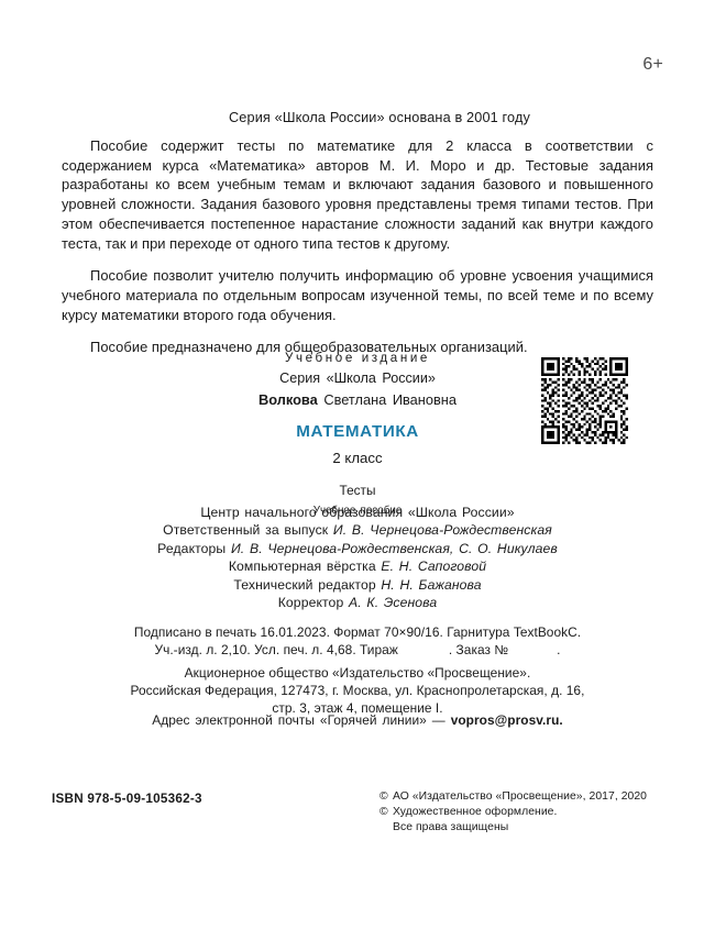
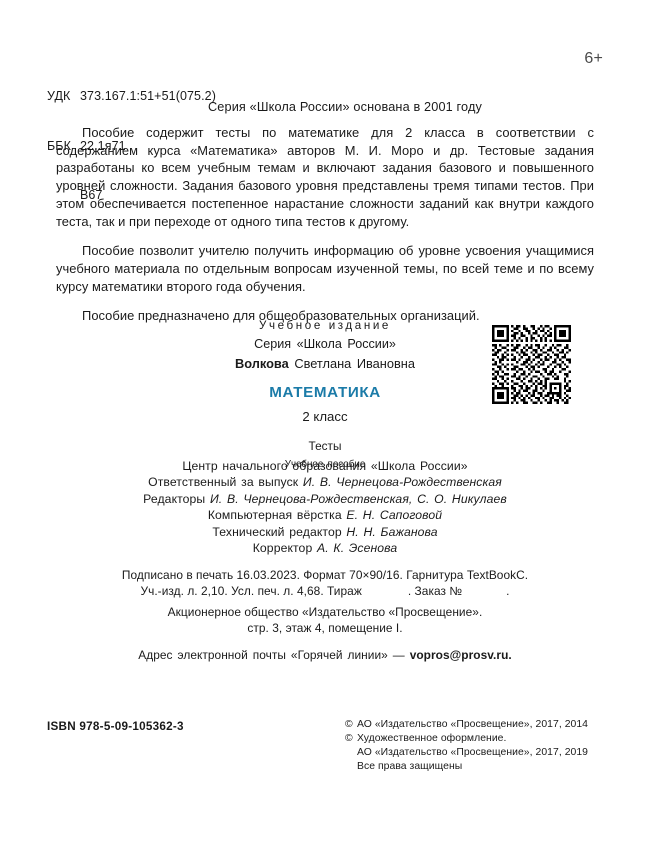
+ УДК 373.167.1:51+51(075.2)
+ ББК 22.1я71
+ В67
  6+
  Серия «Школа России» основана в 2001 году
  Пособие содержит тесты по математике для 2 класса в соответствии с содержанием курса «Математика» авторов М. И. Моро и др. Тестовые задания разработаны ко всем учебным темам и включают задания базового и повышенного уровней сложности. Задания базового уровня представлены тремя типами тестов. При этом обеспечивается постепенное нарастание сложности заданий как внутри каждого теста, так и при переходе от одного типа тестов к другому.
  Пособие позволит учителю получить информацию об уровне усвоения учащимися учебного материала по отдельным вопросам изученной темы, по всей теме и по всему курсу математики второго года обучения.
  Пособие предназначено для общеобразовательных организаций.
  Учебное издание
  Серия «Школа России»
  Волкова Светлана Ивановна
  МАТЕМАТИКА
  2 класс
  Тесты
  Учебное пособие
  Центр начального образования «Школа России»
  Ответственный за выпуск И. В. Чернецова-Рождественская
  Редакторы И. В. Чернецова-Рождественская, С. О. Никулаев
  Компьютерная вёрстка Е. Н. Сапоговой
  Технический редактор Н. Н. Бажанова
  Корректор А. К. Эсенова
- Подписано в печать 16.01.2023. Формат 70×90/16. Гарнитура TextBookC.
+ Подписано в печать 16.03.2023. Формат 70×90/16. Гарнитура TextBookC.
  Уч.-изд. л. 2,10. Усл. печ. л. 4,68. Тираж . Заказ № .
  Акционерное общество «Издательство «Просвещение».
- Российская Федерация, 127473, г. Москва, ул. Краснопролетарская, д. 16,
  стр. 3, этаж 4, помещение I.
  Адрес электронной почты «Горячей линии» — vopros@prosv.ru.
  ISBN 978-5-09-105362-3
  ©
- АО «Издательство «Просвещение», 2017, 2020
+ АО «Издательство «Просвещение», 2017, 2014
  ©
  Художественное оформление.
+ АО «Издательство «Просвещение», 2017, 2019
  Все права защищены
